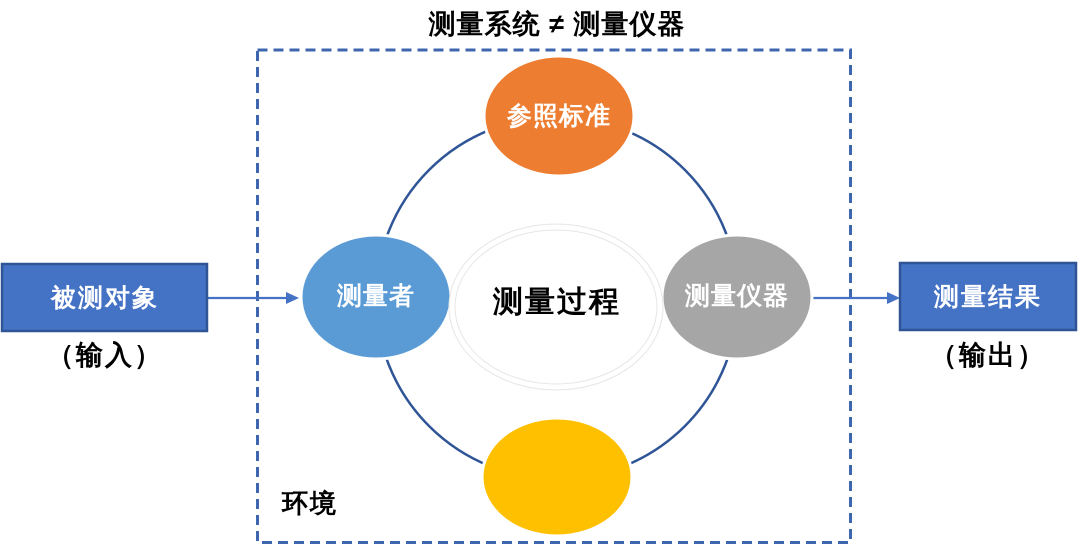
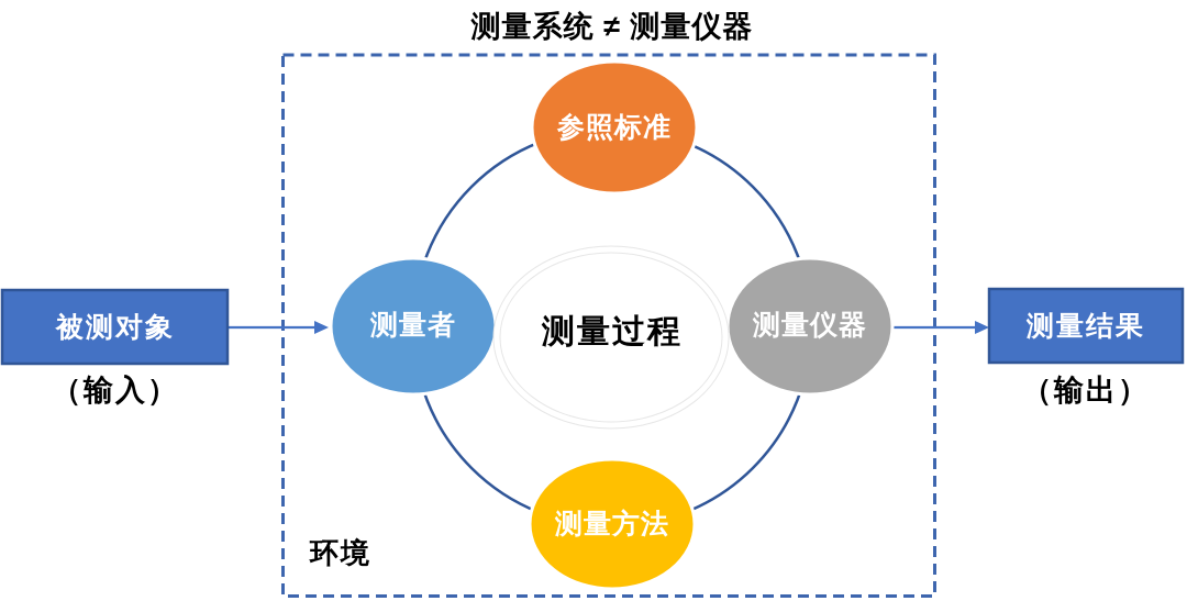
  参照标准
  测量者
  测量仪器
+ 测量方法
  测量过程
  被测对象
  （输入）
  测量结果
  （输出）
  测量系统 ≠ 测量仪器
  环境
